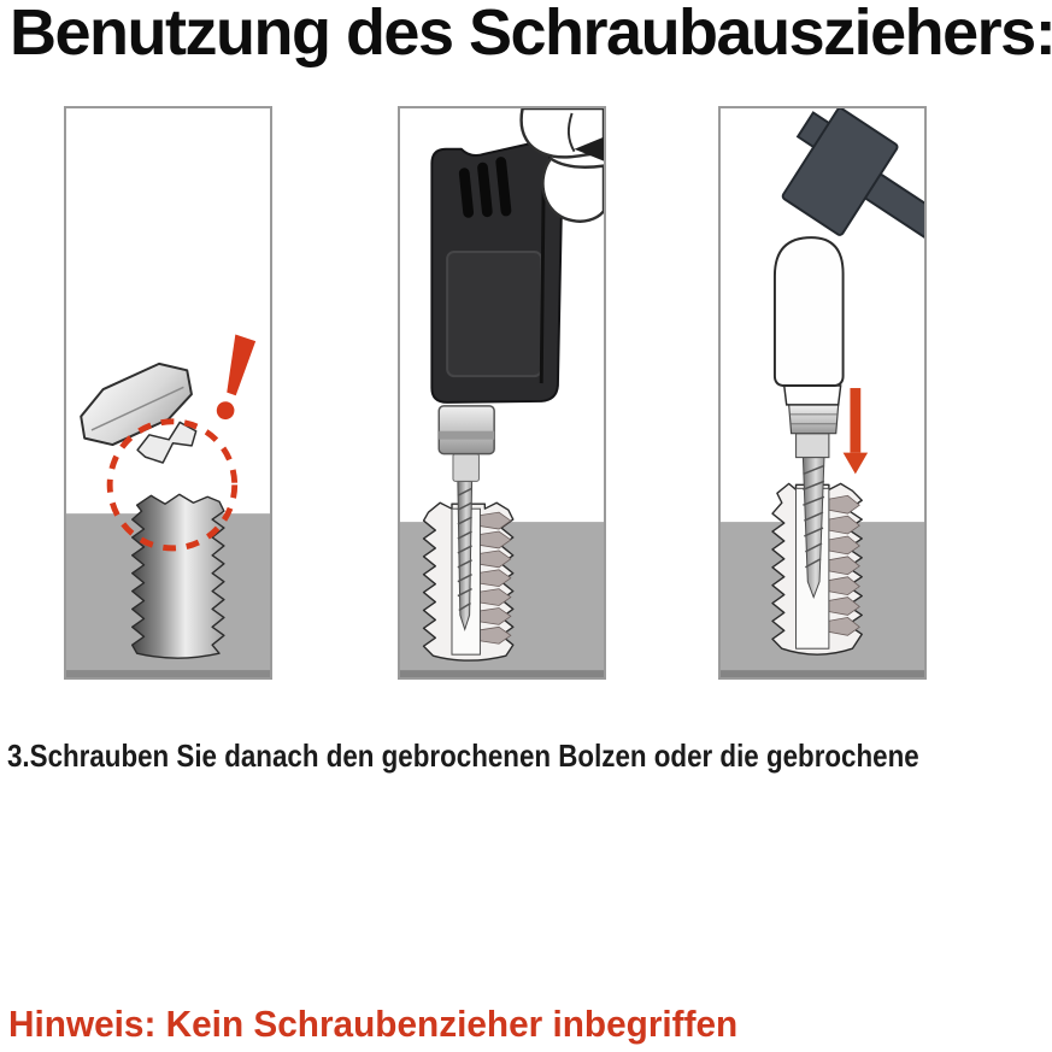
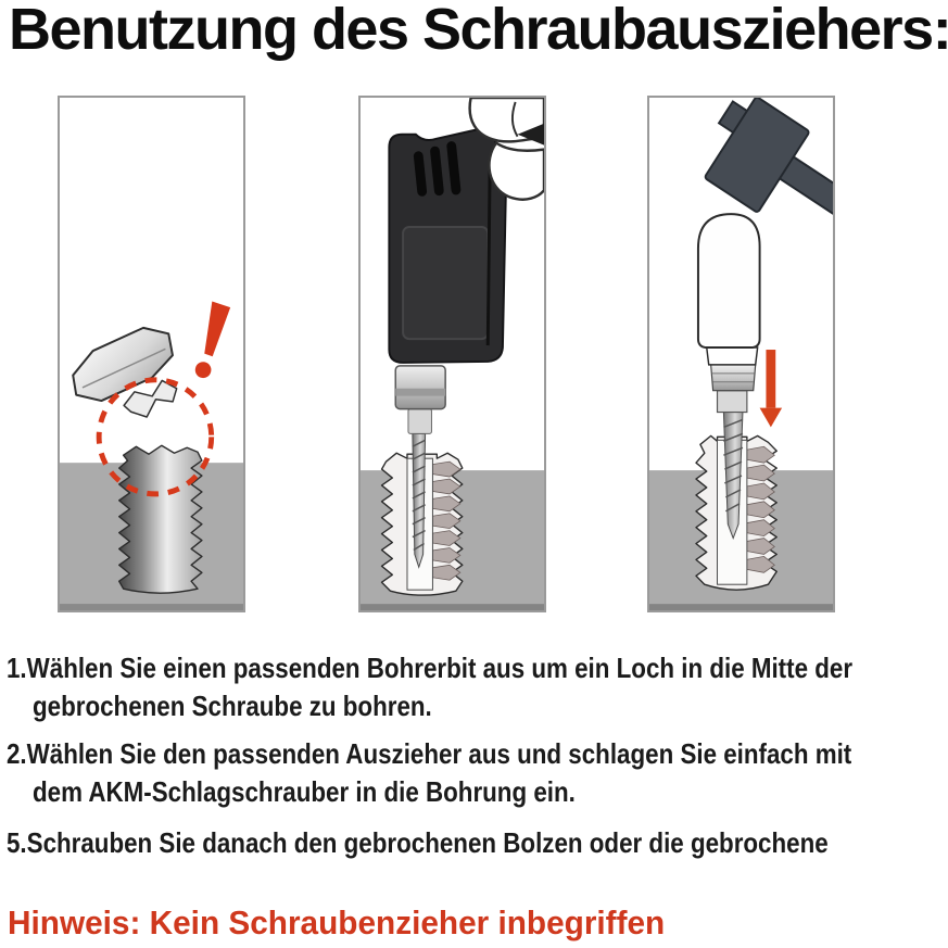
  Benutzung des Schraubausziehers:
+ 1.Wählen Sie einen passenden Bohrerbit aus um ein Loch in die Mitte der
+ gebrochenen Schraube zu bohren.
+ 2.Wählen Sie den passenden Auszieher aus und schlagen Sie einfach mit
+ dem AKM-Schlagschrauber in die Bohrung ein.
- 3.Schrauben Sie danach den gebrochenen Bolzen oder die gebrochene
+ 5.Schrauben Sie danach den gebrochenen Bolzen oder die gebrochene
  Hinweis: Kein Schraubenzieher inbegriffen
